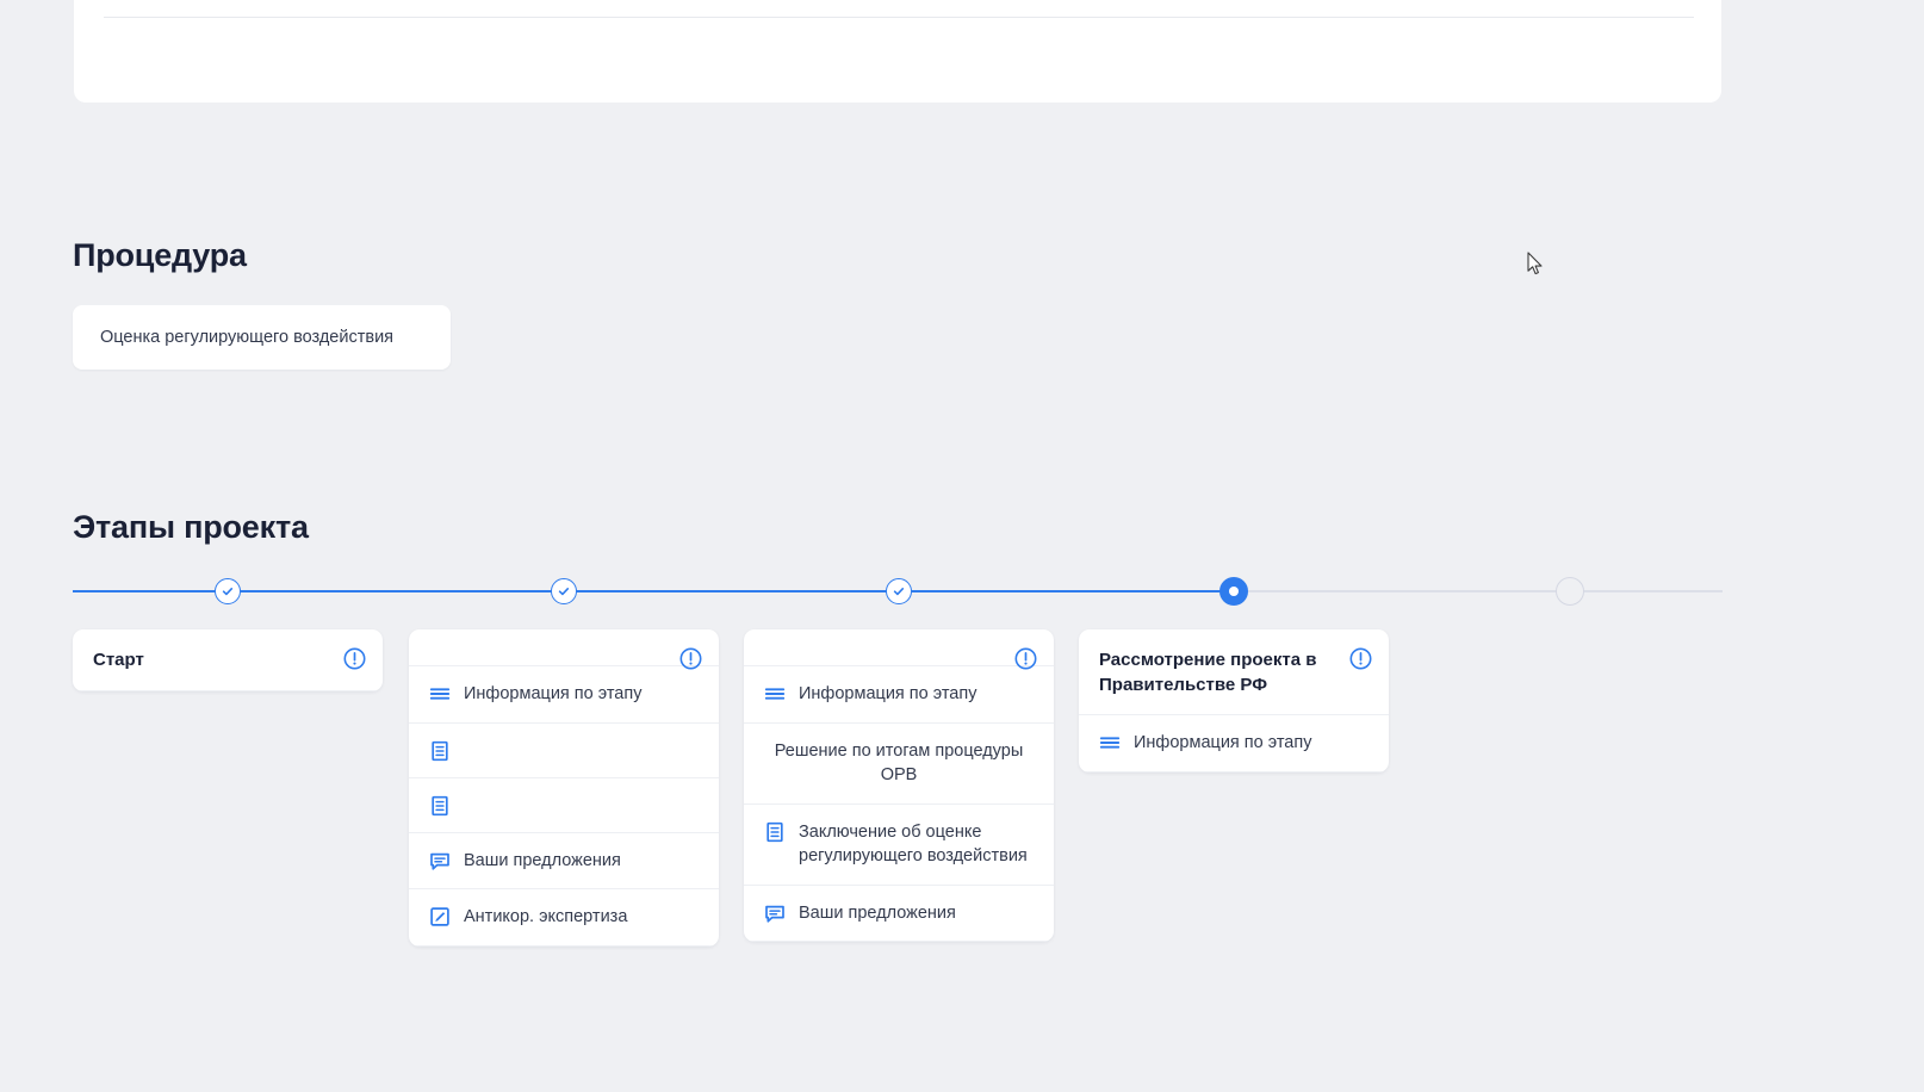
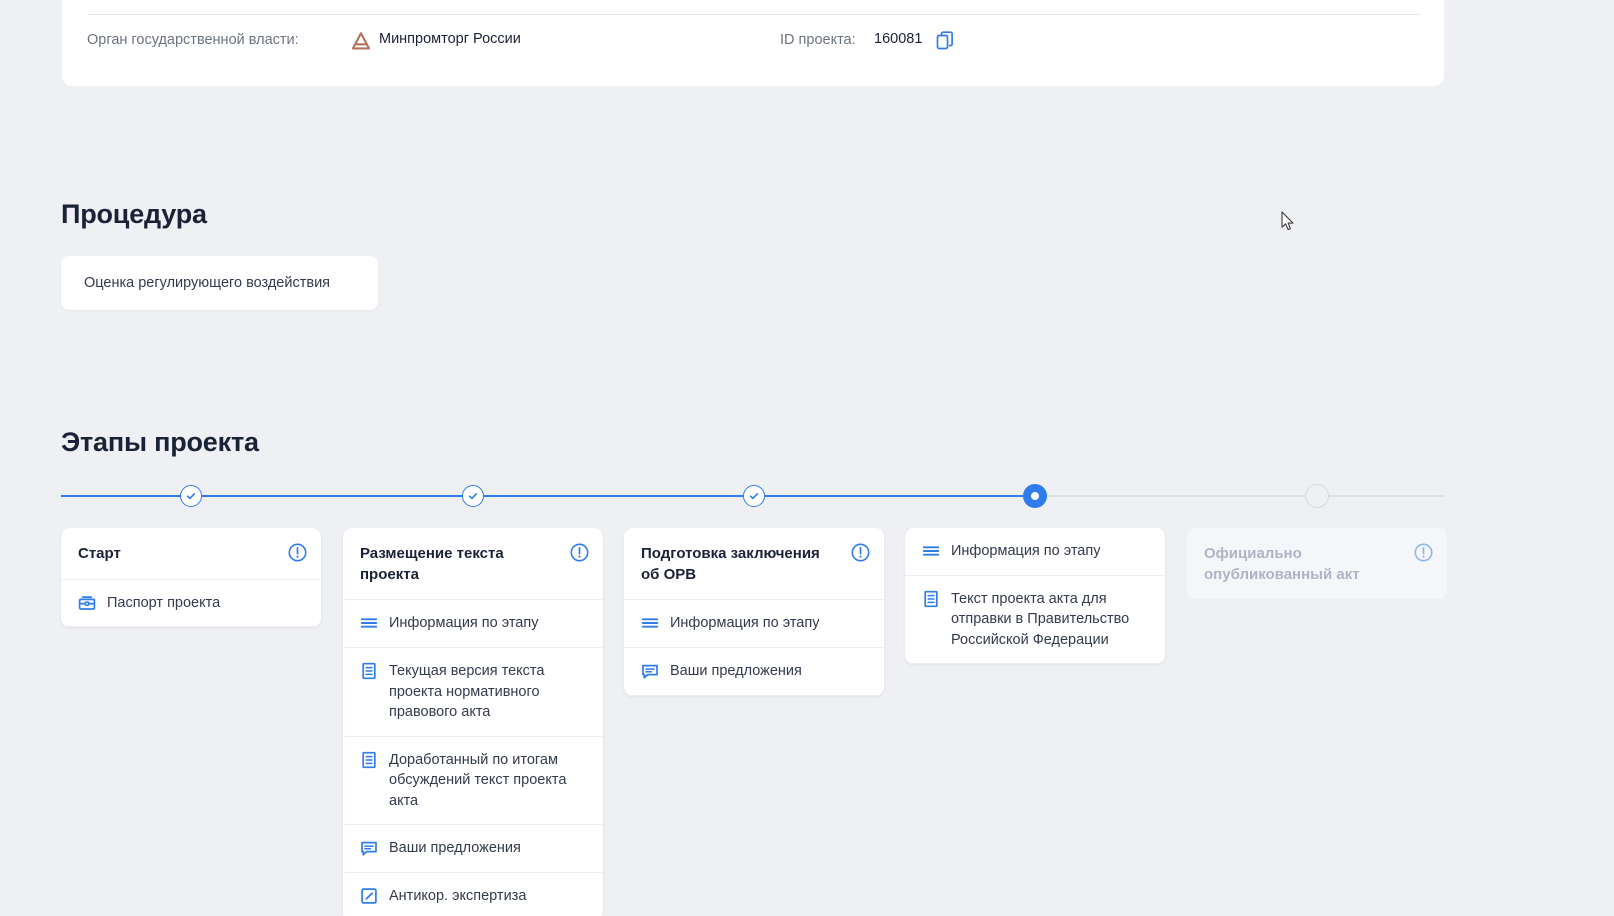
+ Орган государственной власти:
+ Минпромторг России
+ ID проекта:
+ 160081
  Процедура
  Оценка регулирующего воздействия
  Этапы проекта
  Старт
+ Паспорт проекта
+ Размещение текста проекта
  Информация по этапу
+ Текущая версия текста проекта нормативного правового акта
+ Доработанный по итогам обсуждений текст проекта акта
  Ваши предложения
  Антикор. экспертиза
+ Подготовка заключения об ОРВ
  Информация по этапу
- Решение по итогам процедуры ОРВ
- Заключение об оценке регулирующего воздействия
  Ваши предложения
- Рассмотрение проекта в Правительстве РФ
  Информация по этапу
+ Текст проекта акта для отправки в Правительство Российской Федерации
+ Официально опубликованный акт
